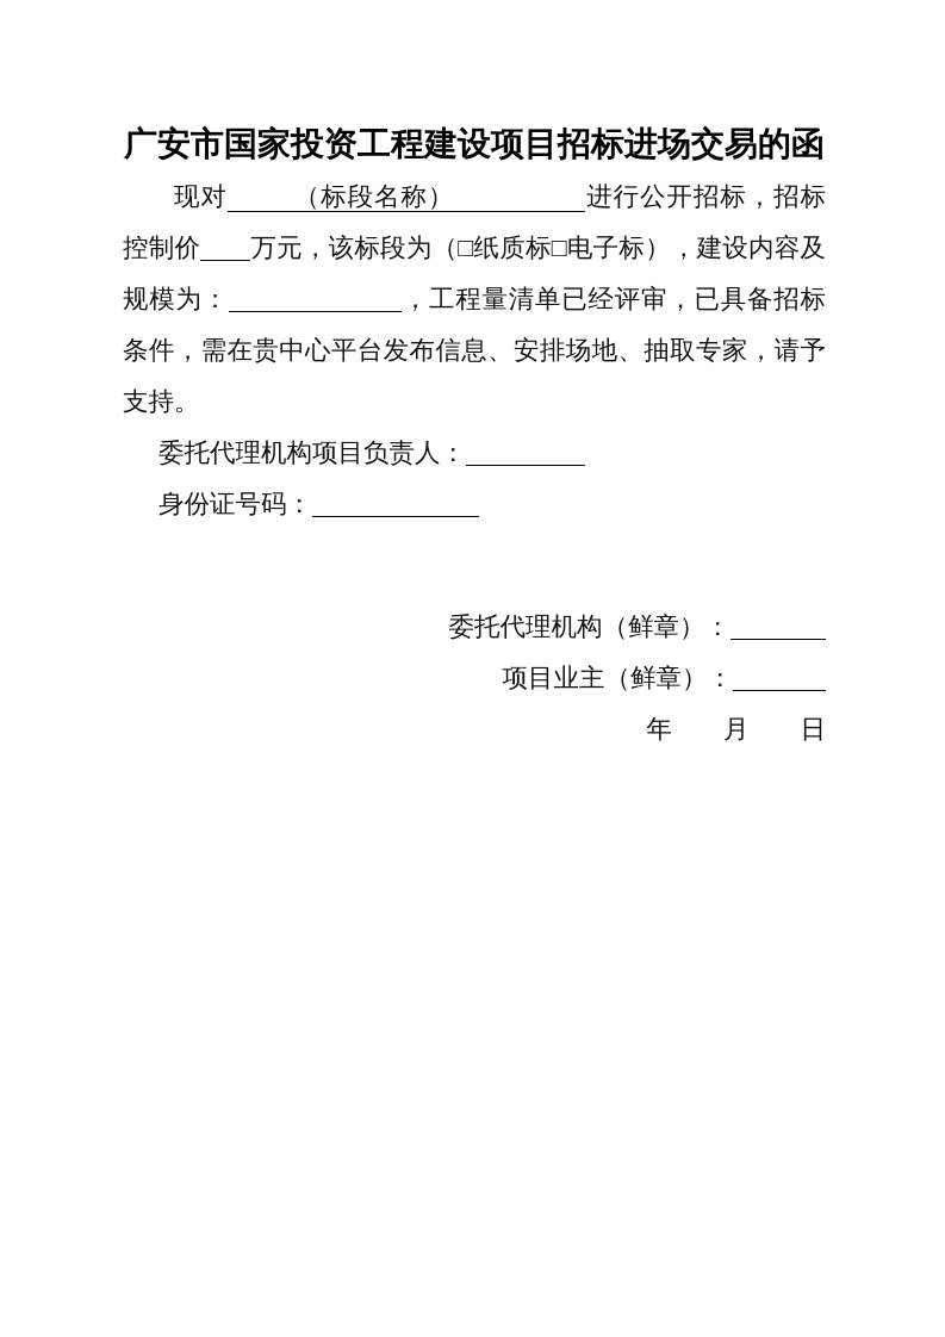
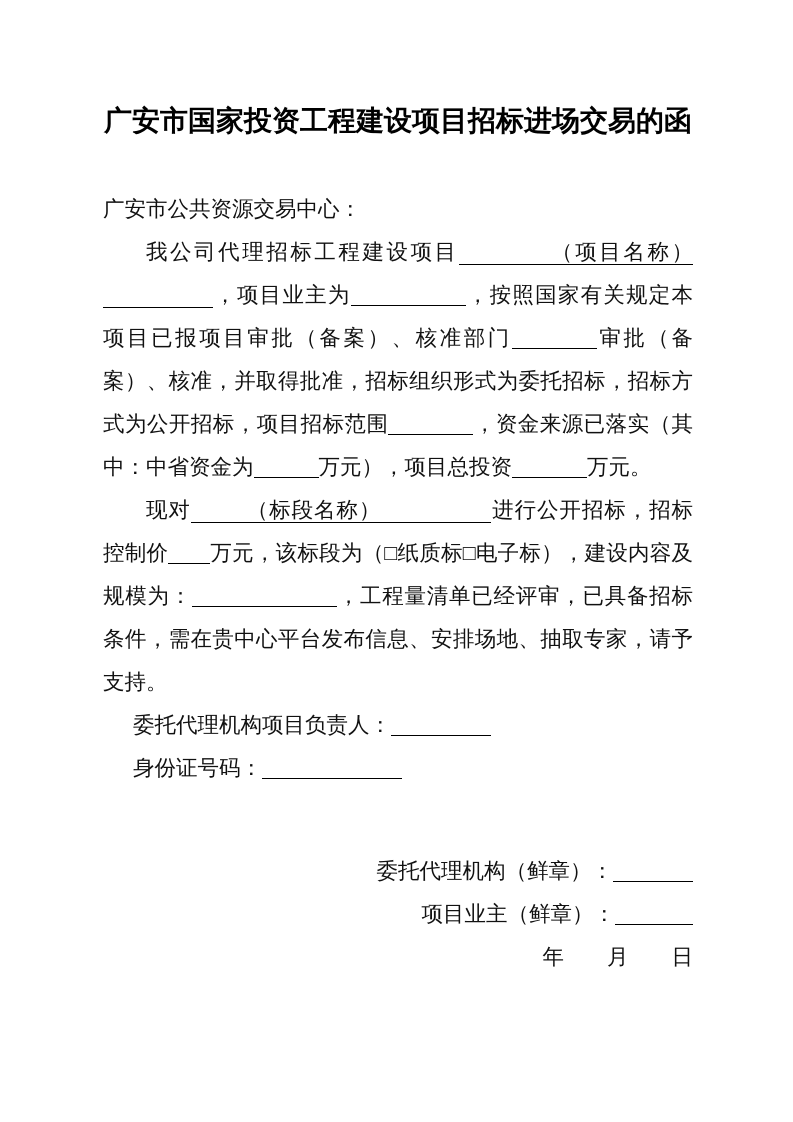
  广安市国家投资工程建设项目招标进场交易的函
+ 广安市公共资源交易中心：
+ 我公司代理招标工程建设项目 （项目名称），项目业主为 ，按照国家有关规定本项目已报项目审批（备案）、核准部门 审批（备案）、核准，并取得批准，招标组织形式为委托招标，招标方式为公开招标，项目招标范围 ，资金来源已落实（其中：中省资金为 万元），项目总投资 万元。
  现对 （标段名称） 进行公开招标，招标控制价 万元，该标段为（□纸质标□电子标），建设内容及规模为： ，工程量清单已经评审，已具备招标条件，需在贵中心平台发布信息、安排场地、抽取专家，请予支持。
  委托代理机构项目负责人：
  身份证号码：
  委托代理机构（鲜章）：
  项目业主（鲜章）：
  年 月 日
